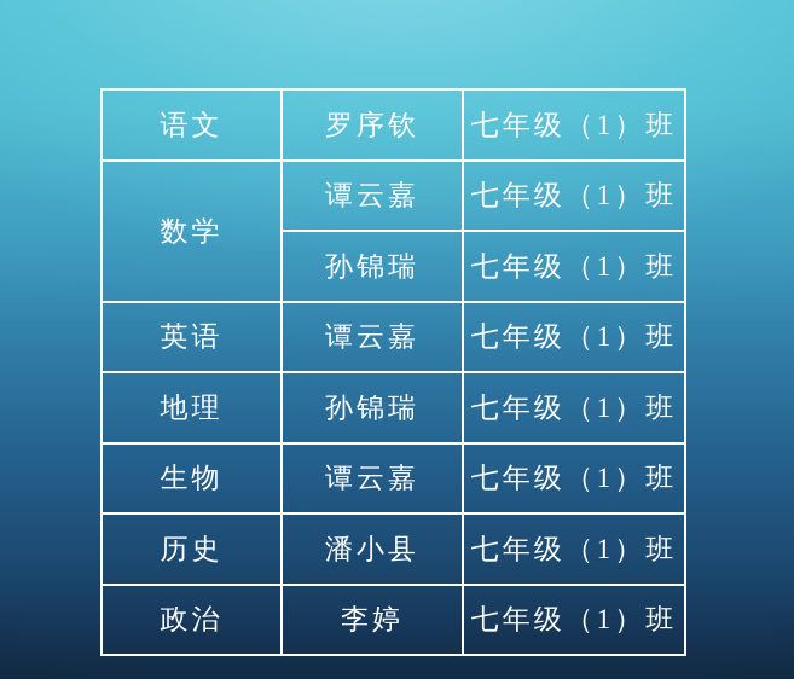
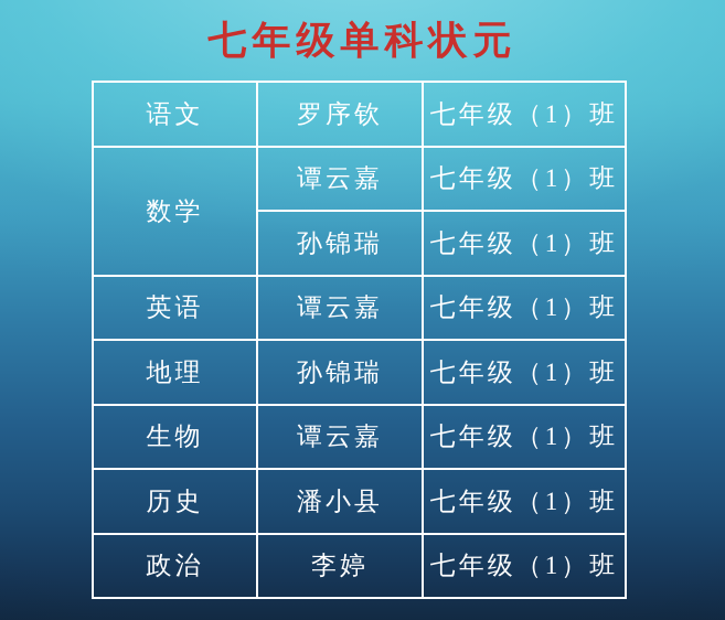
+ 七年级单科状元
  语文	罗序钦	七年级（1）班
  数学	谭云嘉	七年级（1）班
  孙锦瑞	七年级（1）班
  英语	谭云嘉	七年级（1）班
  地理	孙锦瑞	七年级（1）班
  生物	谭云嘉	七年级（1）班
  历史	潘小县	七年级（1）班
  政治	李婷	七年级（1）班
